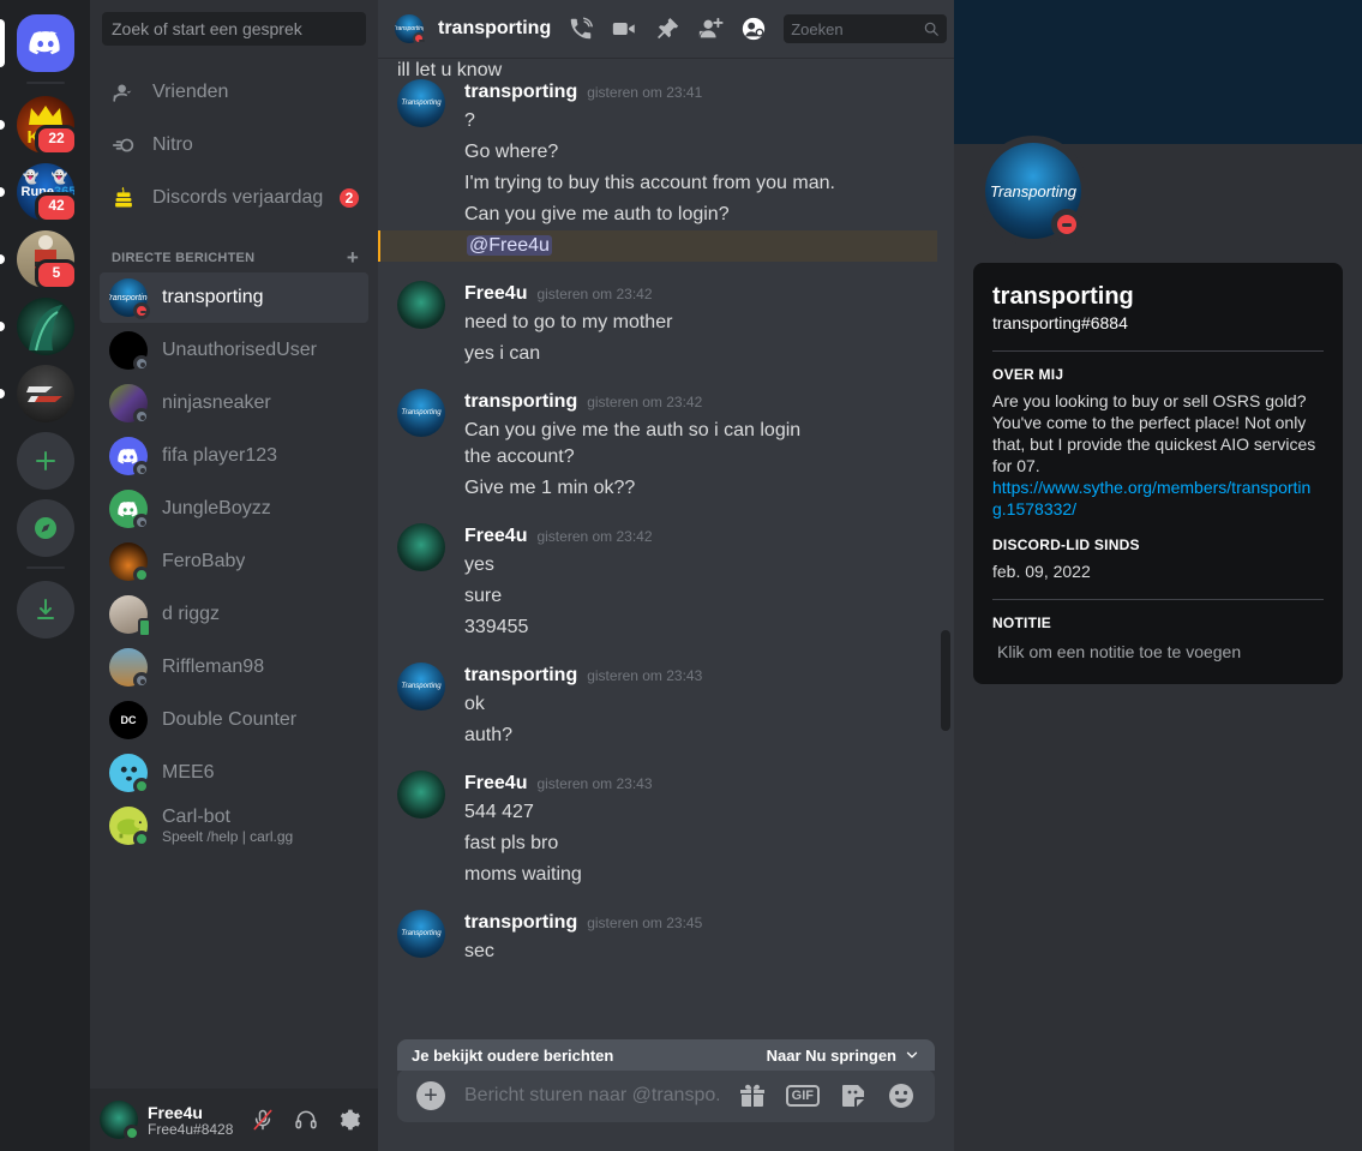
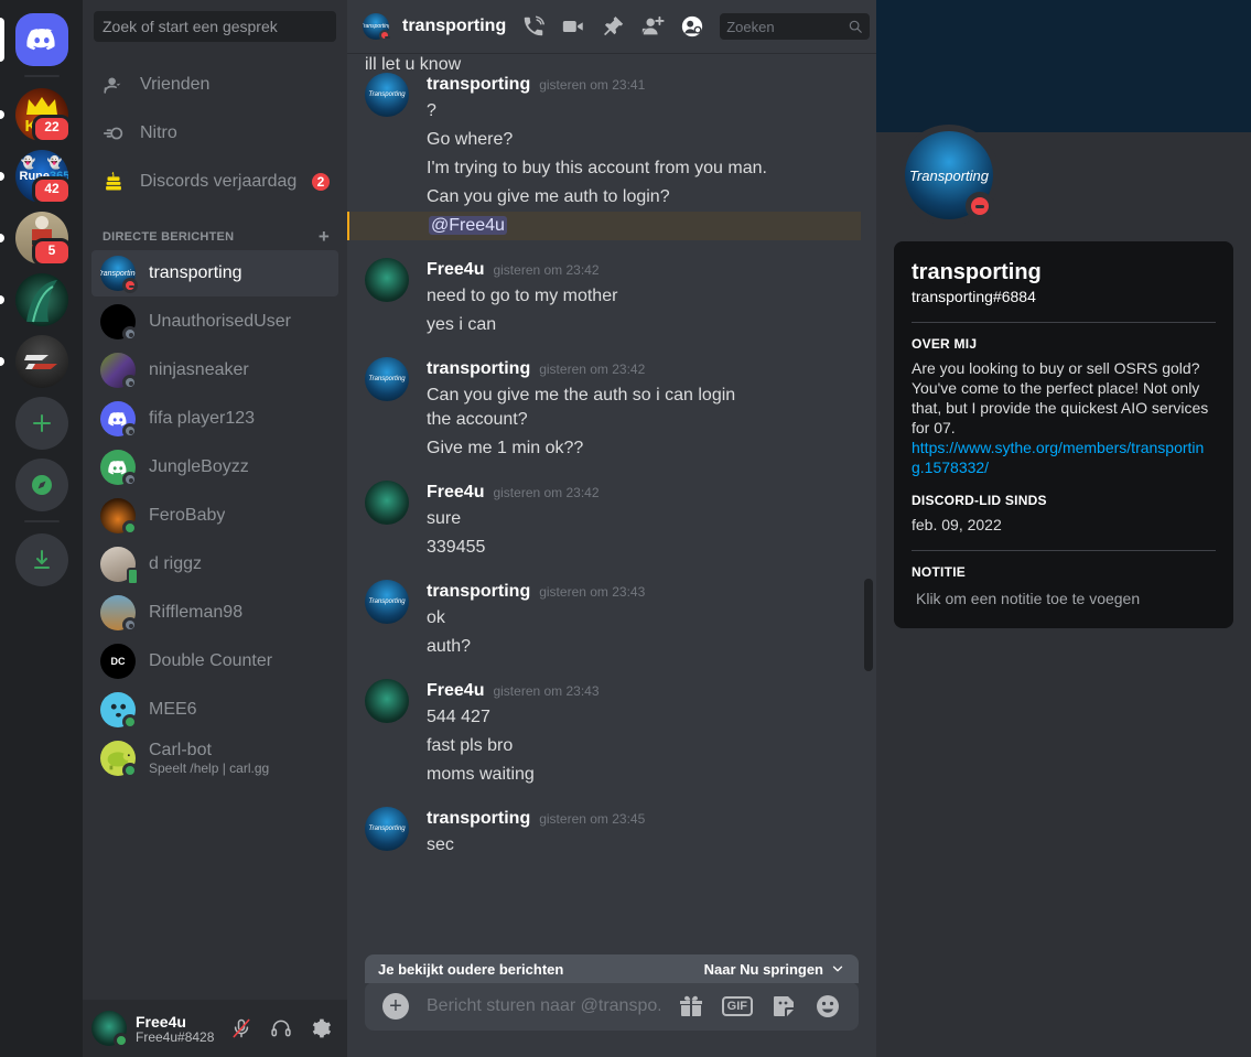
  22
  👻
  👻
  42
  5
  Zoek of start een gesprek
  Vrienden
  Nitro
  Discords verjaardag
  2
  DIRECTE BERICHTEN
  +
  transporting
  UnauthorisedUser
  ninjasneaker
  fifa player123
  JungleBoyzz
  FeroBaby
  d riggz
  Riffleman98
  DC
  Double Counter
  MEE6
  Carl-bot
  Speelt /help | carl.gg
  Free4u
  Free4u#8428
  transporting
  Zoeken
  ill let u know
  transporting
  gisteren om 23:41
  ?
  Go where?
  I'm trying to buy this account from you man.
  Can you give me auth to login?
  @Free4u
  Free4u
  gisteren om 23:42
  need to go to my mother
  yes i can
  transporting
  gisteren om 23:42
  Can you give me the auth so i can login the account?
  Give me 1 min ok??
  Free4u
  gisteren om 23:42
- yes
  sure
  339455
  transporting
  gisteren om 23:43
  ok
  auth?
  Free4u
  gisteren om 23:43
  544 427
  fast pls bro
  moms waiting
  transporting
  gisteren om 23:45
  sec
  Je bekijkt oudere berichten
  Naar Nu springen
  +
  Bericht sturen naar @transpo.
  GIF
  Transporting
  transporting
  transporting#6884
  OVER MIJ
  Are you looking to buy or sell OSRS gold? You've come to the perfect place! Not only that, but I provide the quickest AIO services for 07.
  https://www.sythe.org/members/transporting.1578332/
  DISCORD-LID SINDS
  feb. 09, 2022
  NOTITIE
  Klik om een notitie toe te voegen
